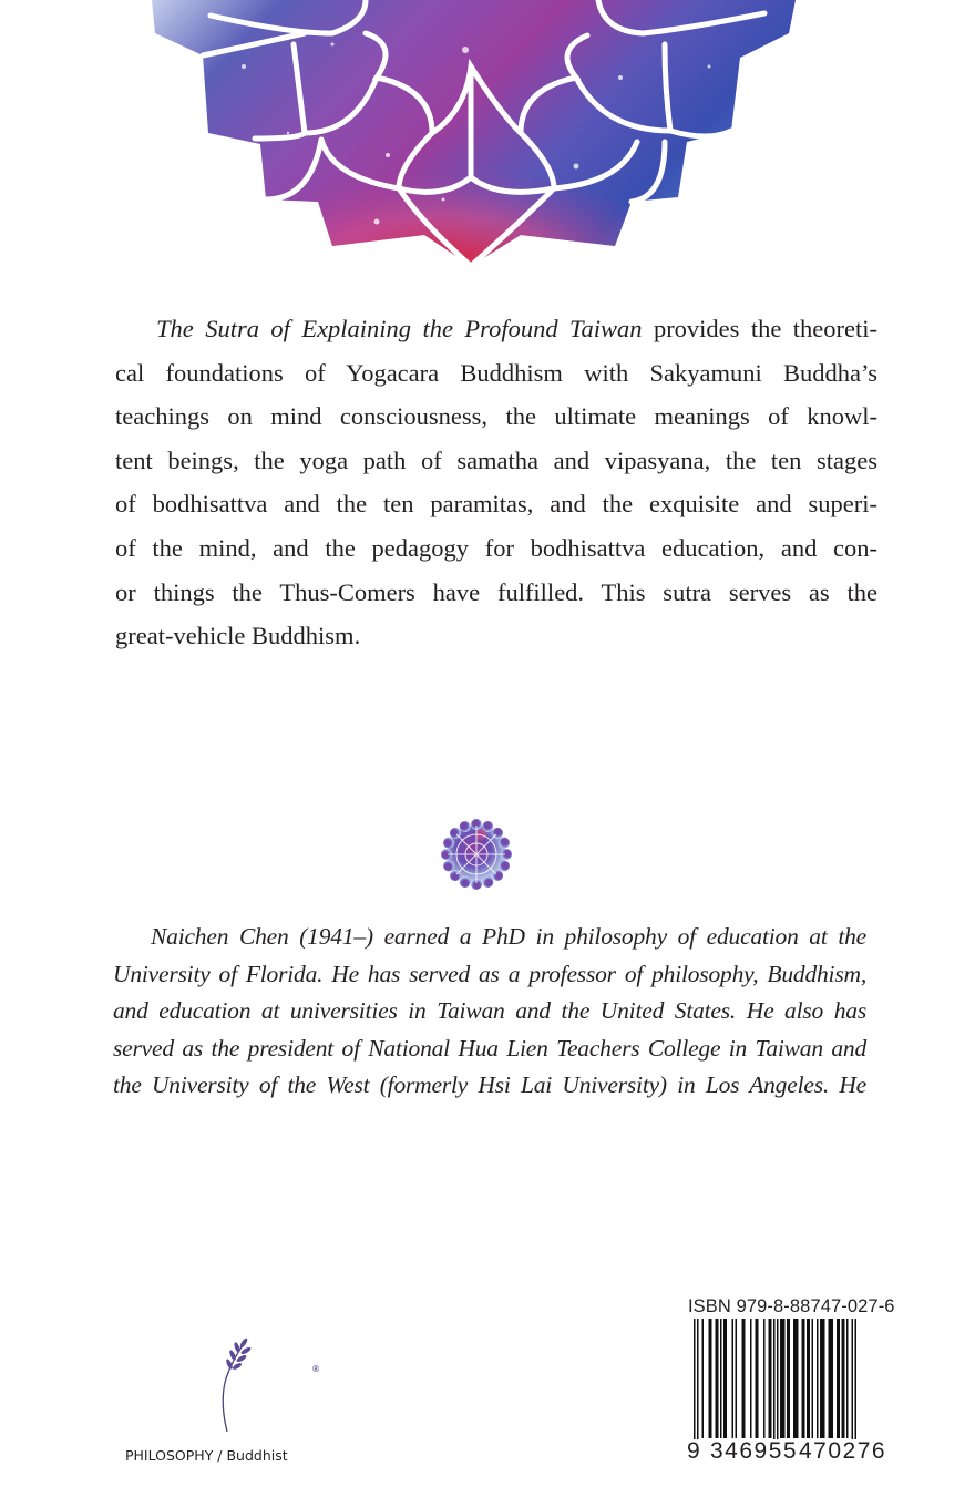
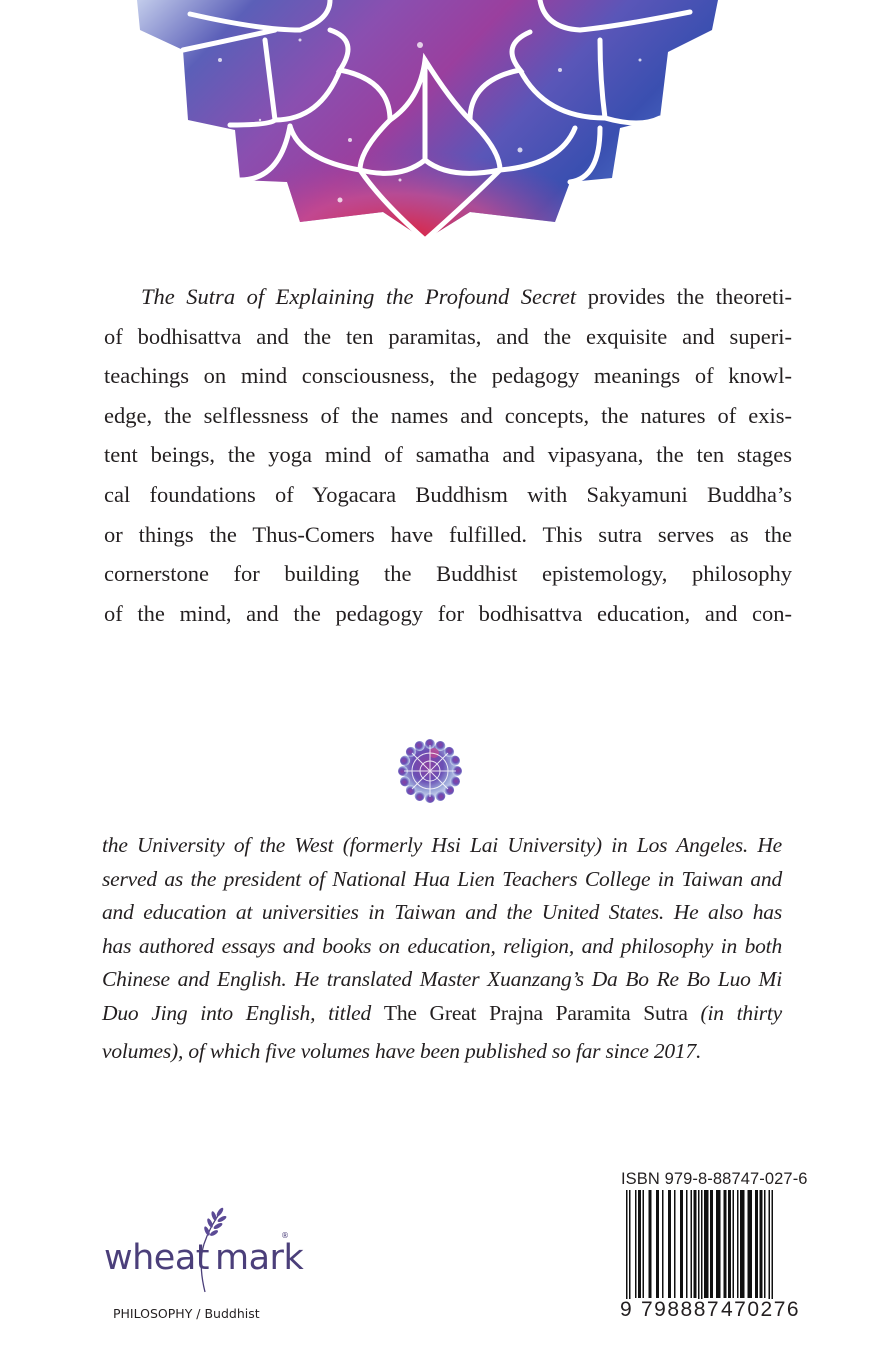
- The Sutra of Explaining the Profound Taiwan provides the theoreti-
+ The Sutra of Explaining the Profound Secret provides the theoreti-
- cal foundations of Yogacara Buddhism with Sakyamuni Buddha’s
+ of bodhisattva and the ten paramitas, and the exquisite and superi-
- teachings on mind consciousness, the ultimate meanings of knowl-
+ teachings on mind consciousness, the pedagogy meanings of knowl-
+ edge, the selflessness of the names and concepts, the natures of exis-
- tent beings, the yoga path of samatha and vipasyana, the ten stages
+ tent beings, the yoga mind of samatha and vipasyana, the ten stages
- of bodhisattva and the ten paramitas, and the exquisite and superi-
+ cal foundations of Yogacara Buddhism with Sakyamuni Buddha’s
- of the mind, and the pedagogy for bodhisattva education, and con-
+ or things the Thus-Comers have fulfilled. This sutra serves as the
+ cornerstone for building the Buddhist epistemology, philosophy
- or things the Thus-Comers have fulfilled. This sutra serves as the
+ of the mind, and the pedagogy for bodhisattva education, and con-
- great-vehicle Buddhism.
- Naichen Chen (1941–) earned a PhD in philosophy of education at the
- University of Florida. He has served as a professor of philosophy, Buddhism,
- and education at universities in Taiwan and the United States. He also has
+ the University of the West (formerly Hsi Lai University) in Los Angeles. He
  served as the president of National Hua Lien Teachers College in Taiwan and
- the University of the West (formerly Hsi Lai University) in Los Angeles. He
+ and education at universities in Taiwan and the United States. He also has
+ has authored essays and books on education, religion, and philosophy in both
+ Chinese and English. He translated Master Xuanzang’s Da Bo Re Bo Luo Mi
+ Duo Jing into English, titled The Great Prajna Paramita Sutra (in thirty
+ volumes), of which five volumes have been published so far since 2017.
+ wheat mark
  ®
  PHILOSOPHY / Buddhist
  ISBN 979-8-88747-027-6
  9
- 346955
+ 798887
  470276
